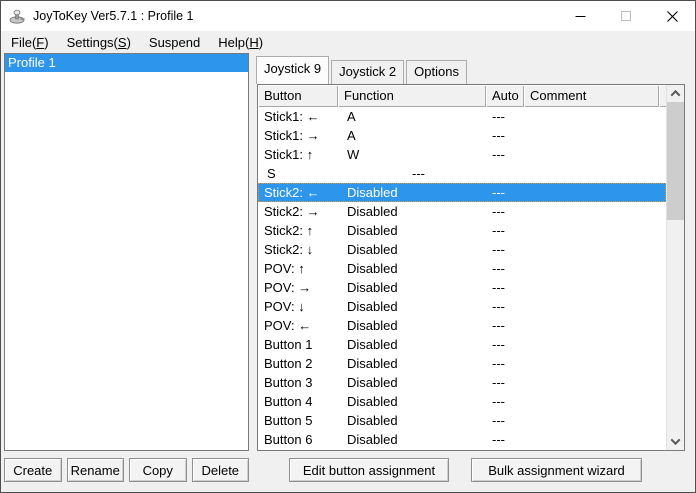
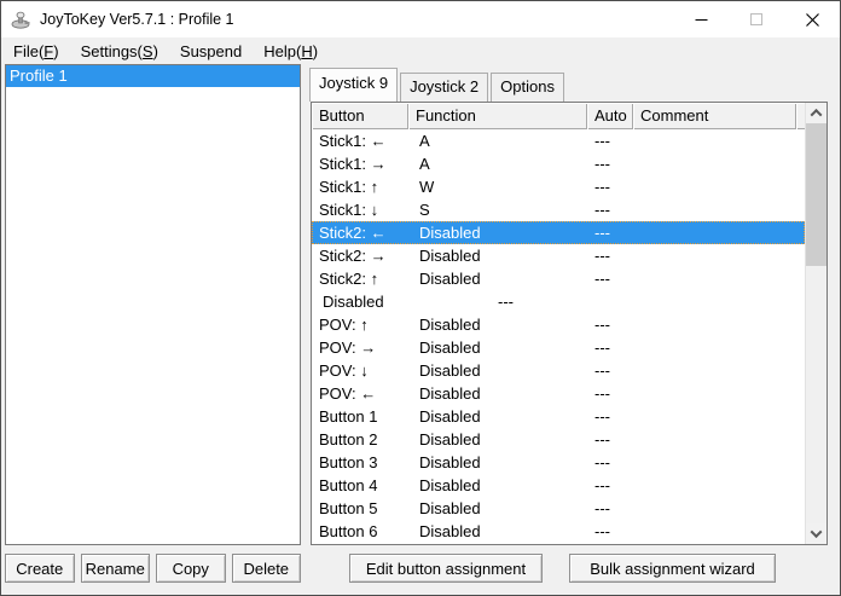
  JoyToKey Ver5.7.1 : Profile 1
  File(F)
  Settings(S)
  Suspend
  Help(H)
  Profile 1
  Create
  Rename
  Copy
  Delete
  Joystick 9
  Joystick 2
  Options
  Button
  Function
  Auto
  Comment
  Stick1: ←
  A
  ---
  Stick1: →
  A
  ---
  Stick1: ↑
  W
  ---
+ Stick1: ↓
  S
  ---
  Stick2: ←
  Disabled
  ---
  Stick2: →
  Disabled
  ---
  Stick2: ↑
  Disabled
  ---
- Stick2: ↓
  Disabled
  ---
  POV: ↑
  Disabled
  ---
  POV: →
  Disabled
  ---
  POV: ↓
  Disabled
  ---
  POV: ←
  Disabled
  ---
  Button 1
  Disabled
  ---
  Button 2
  Disabled
  ---
  Button 3
  Disabled
  ---
  Button 4
  Disabled
  ---
  Button 5
  Disabled
  ---
  Button 6
  Disabled
  ---
  Edit button assignment
  Bulk assignment wizard
